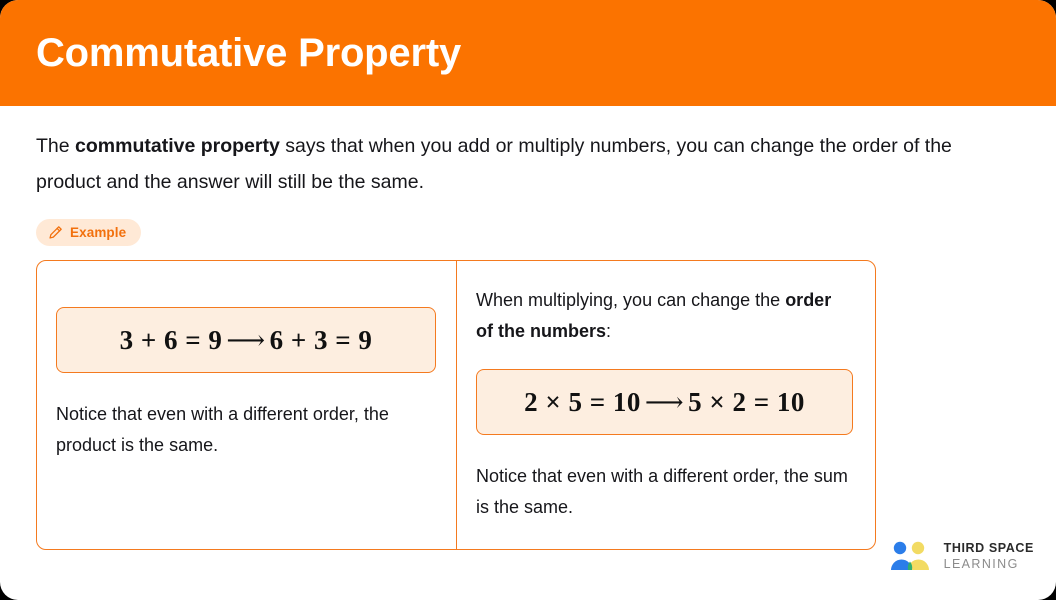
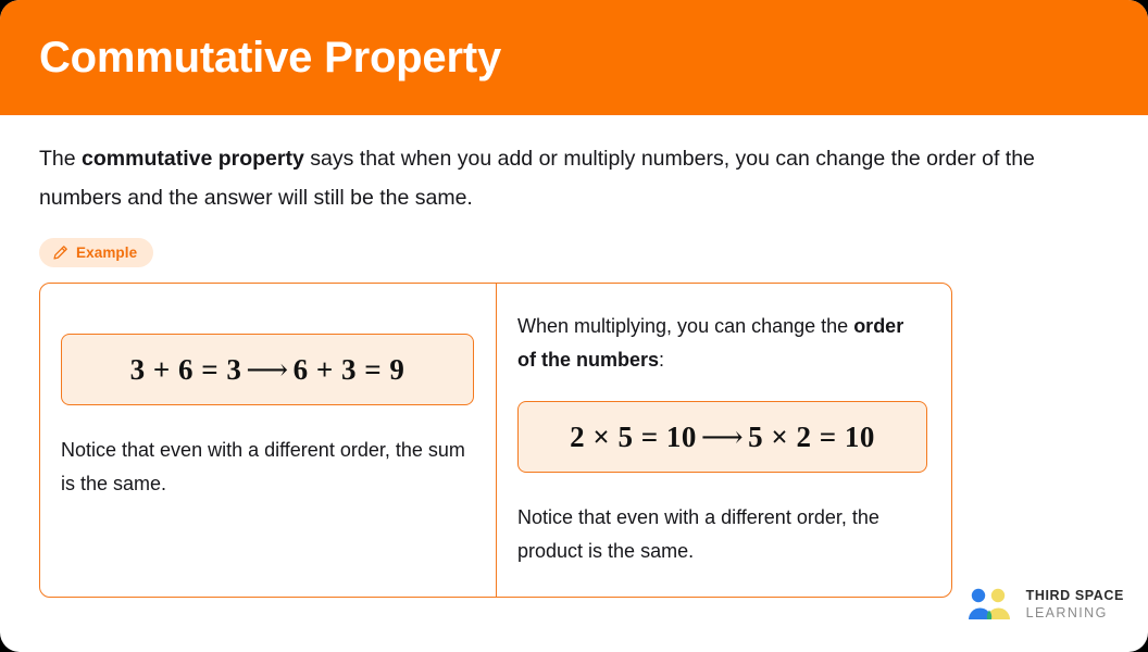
  Commutative Property
- The commutative property says that when you add or multiply numbers, you can change the order of the product and the answer will still be the same.
+ The commutative property says that when you add or multiply numbers, you can change the order of the numbers and the answer will still be the same.
  Example
- 3 + 6 = 9 ⟶ 6 + 3 = 9
+ 3 + 6 = 3 ⟶ 6 + 3 = 9
- Notice that even with a different order, the product is the same.
+ Notice that even with a different order, the sum is the same.
  When multiplying, you can change the order of the numbers:
  2 × 5 = 10 ⟶ 5 × 2 = 10
- Notice that even with a different order, the sum is the same.
+ Notice that even with a different order, the product is the same.
  THIRD SPACE
  LEARNING
